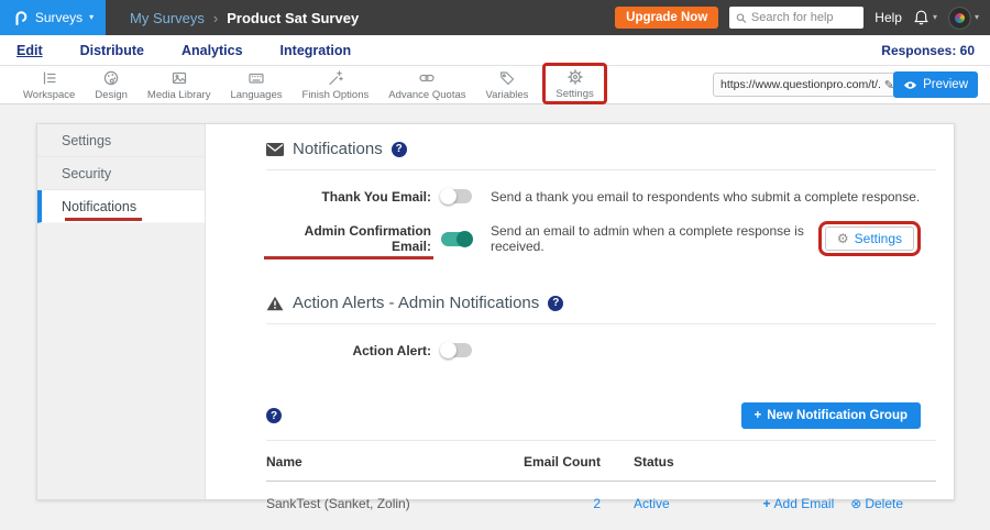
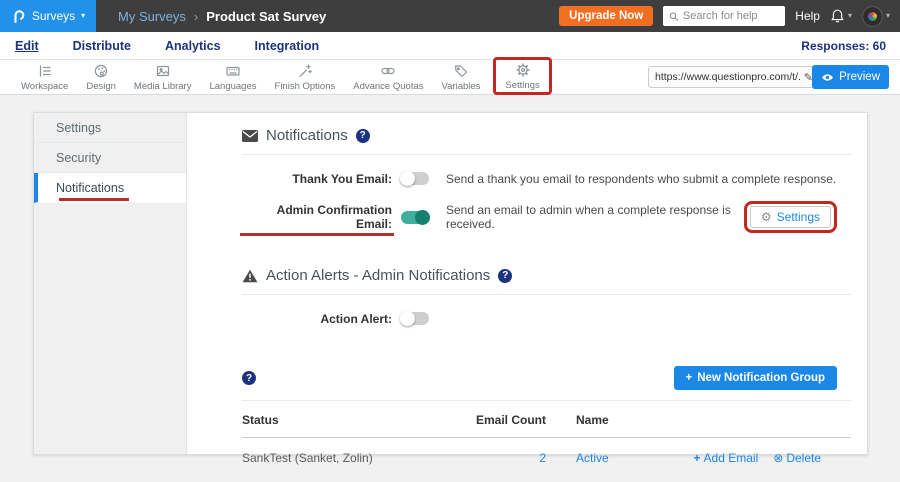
  Surveys
  ▾
  My Surveys
  ›
  Product Sat Survey
  Upgrade Now
  Search for help
  Help
  ▾
  ▾
  Edit
  Distribute
  Analytics
  Integration
  Responses: 60
  Workspace
  Design
  Media Library
  Languages
  Finish Options
  Advance Quotas
  Variables
  Settings
  https://www.questionpro.com/t/.
  ✎
  Preview
  Settings
  Security
  Notifications
  Notifications
  ?
  Thank You Email:
  Send a thank you email to respondents who submit a complete response.
  Admin Confirmation Email:
  Send an email to admin when a complete response is received.
  ⚙
  Settings
  Action Alerts - Admin Notifications
  ?
  Action Alert:
  ?
  +
  New Notification Group
- Name
+ Status
  Email Count
- Status
+ Name
  SankTest (Sanket, Zolin)
  2
  Active
  +
  Add Email
  ⊗
  Delete
